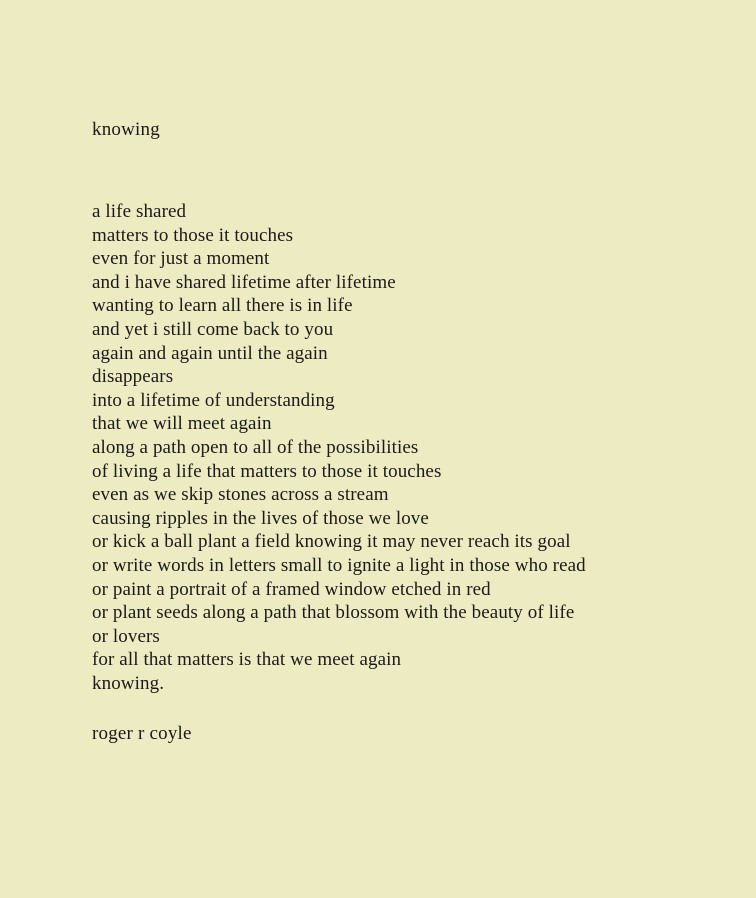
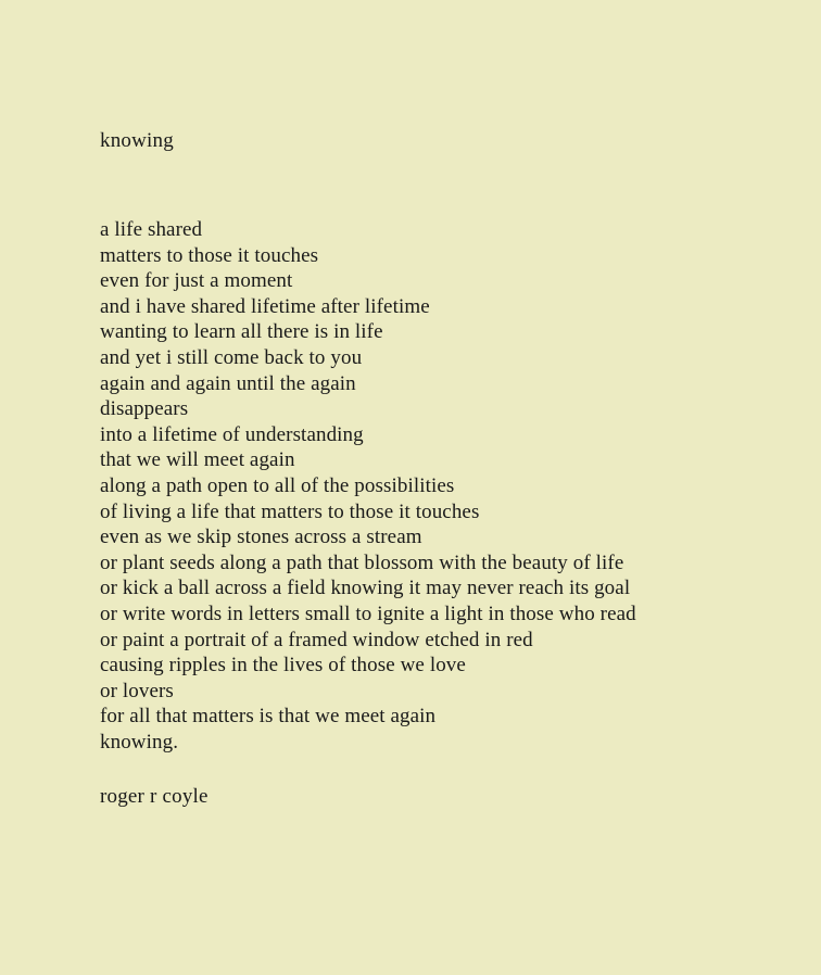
  knowing
  a life shared
  matters to those it touches
  even for just a moment
  and i have shared lifetime after lifetime
  wanting to learn all there is in life
  and yet i still come back to you
  again and again until the again
  disappears
  into a lifetime of understanding
  that we will meet again
  along a path open to all of the possibilities
  of living a life that matters to those it touches
  even as we skip stones across a stream
- causing ripples in the lives of those we love
+ or plant seeds along a path that blossom with the beauty of life
- or kick a ball plant a field knowing it may never reach its goal
+ or kick a ball across a field knowing it may never reach its goal
  or write words in letters small to ignite a light in those who read
  or paint a portrait of a framed window etched in red
- or plant seeds along a path that blossom with the beauty of life
+ causing ripples in the lives of those we love
  or lovers
  for all that matters is that we meet again
  knowing.
  roger r coyle
